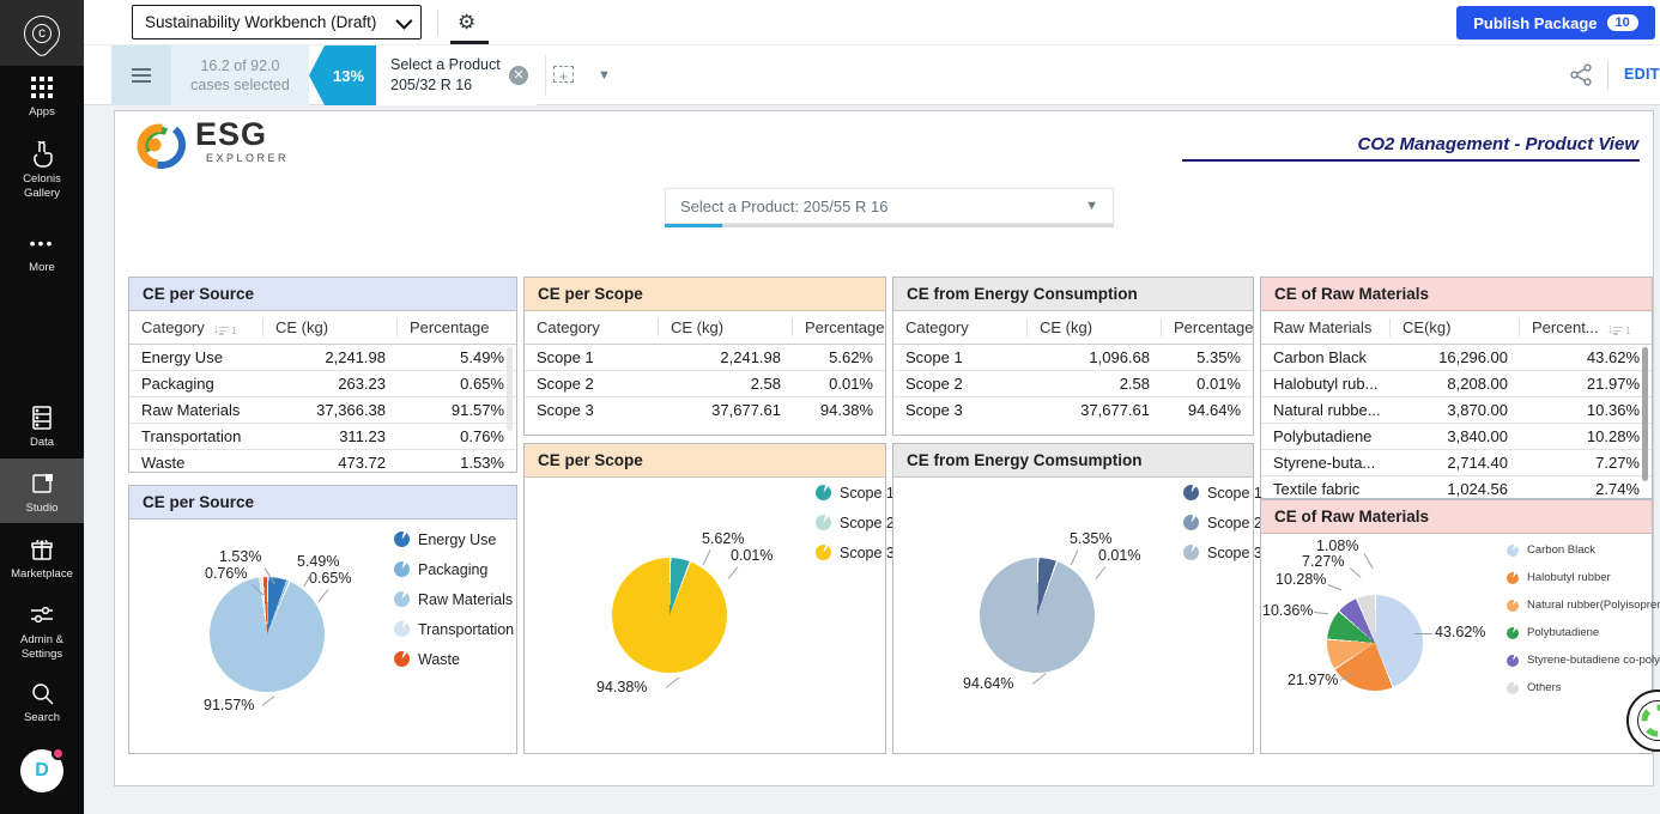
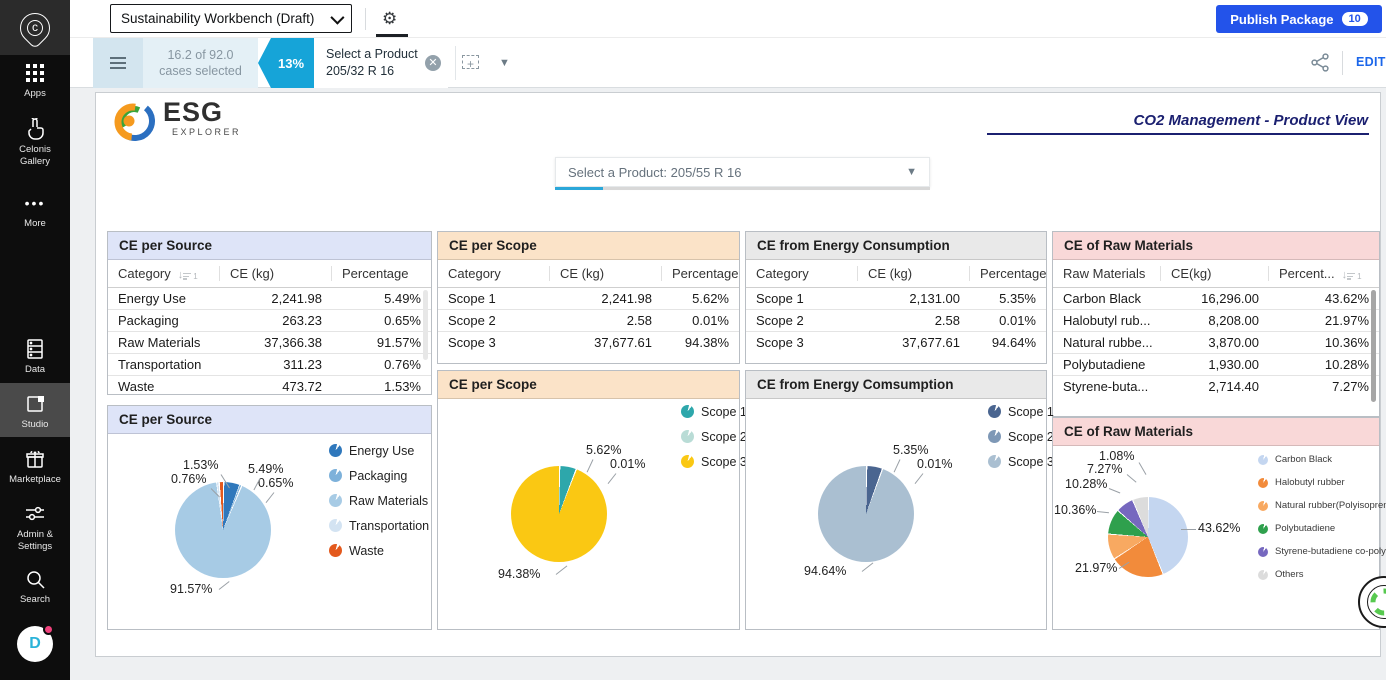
  Apps
  Celonis Gallery
  •••
  More
  Data
  Studio
  Marketplace
  Admin & Settings
  Search
  D
  Sustainability Workbench (Draft)
  ⚙
  Publish Package
  10
  16.2 of 92.0
  cases selected
  13%
  Select a Product
  205/32 R 16
  ✕
  ▼
  EDIT
  ESG
  EXPLORER
  CO2 Management - Product View
  Select a Product: 205/55 R 16
  ▼
  CE per Source
  Category
  ↓
  1
  CE (kg)
  Percentage
  Energy Use
  2,241.98
  5.49%
  Packaging
  263.23
  0.65%
  Raw Materials
  37,366.38
  91.57%
  Transportation
  311.23
  0.76%
  Waste
  473.72
  1.53%
  CE per Scope
  Category
  CE (kg)
  Percentage
  Scope 1
  2,241.98
  5.62%
  Scope 2
  2.58
  0.01%
  Scope 3
  37,677.61
  94.38%
  CE from Energy Consumption
  Category
  CE (kg)
  Percentage
  Scope 1
- 1,096.68
+ 2,131.00
  5.35%
  Scope 2
  2.58
  0.01%
  Scope 3
  37,677.61
  94.64%
  CE of Raw Materials
  Raw Materials
  CE(kg)
  Percent...
  ↓
  1
  Carbon Black
  16,296.00
  43.62%
  Halobutyl rub...
  8,208.00
  21.97%
  Natural rubbe...
  3,870.00
  10.36%
  Polybutadiene
- 3,840.00
+ 1,930.00
  10.28%
  Styrene-buta...
  2,714.40
  7.27%
- Textile fabric
- 1,024.56
- 2.74%
  CE per Source
  Energy Use
  Packaging
  Raw Materials
  Transportation
  Waste
  1.53%
  0.76%
  5.49%
  0.65%
  91.57%
  CE per Scope
  Scope 1
  Scope 2
  Scope 3
  5.62%
  0.01%
  94.38%
  CE from Energy Comsumption
  Scope 1
  Scope 2
  Scope 3
  5.35%
  0.01%
  94.64%
  CE of Raw Materials
  Carbon Black
  Halobutyl rubber
  Natural rubber(Polyisopre
  Polybutadiene
  Styrene-butadiene co-poly
  Others
  1.08%
  7.27%
  10.28%
  10.36%
  21.97%
  43.62%
